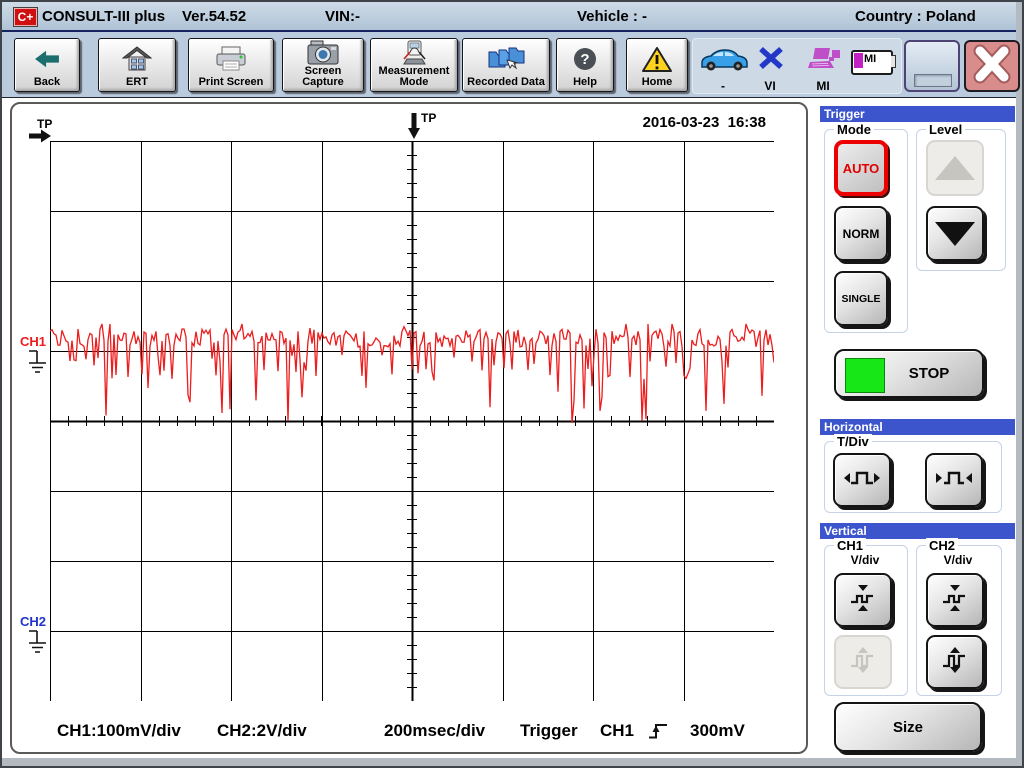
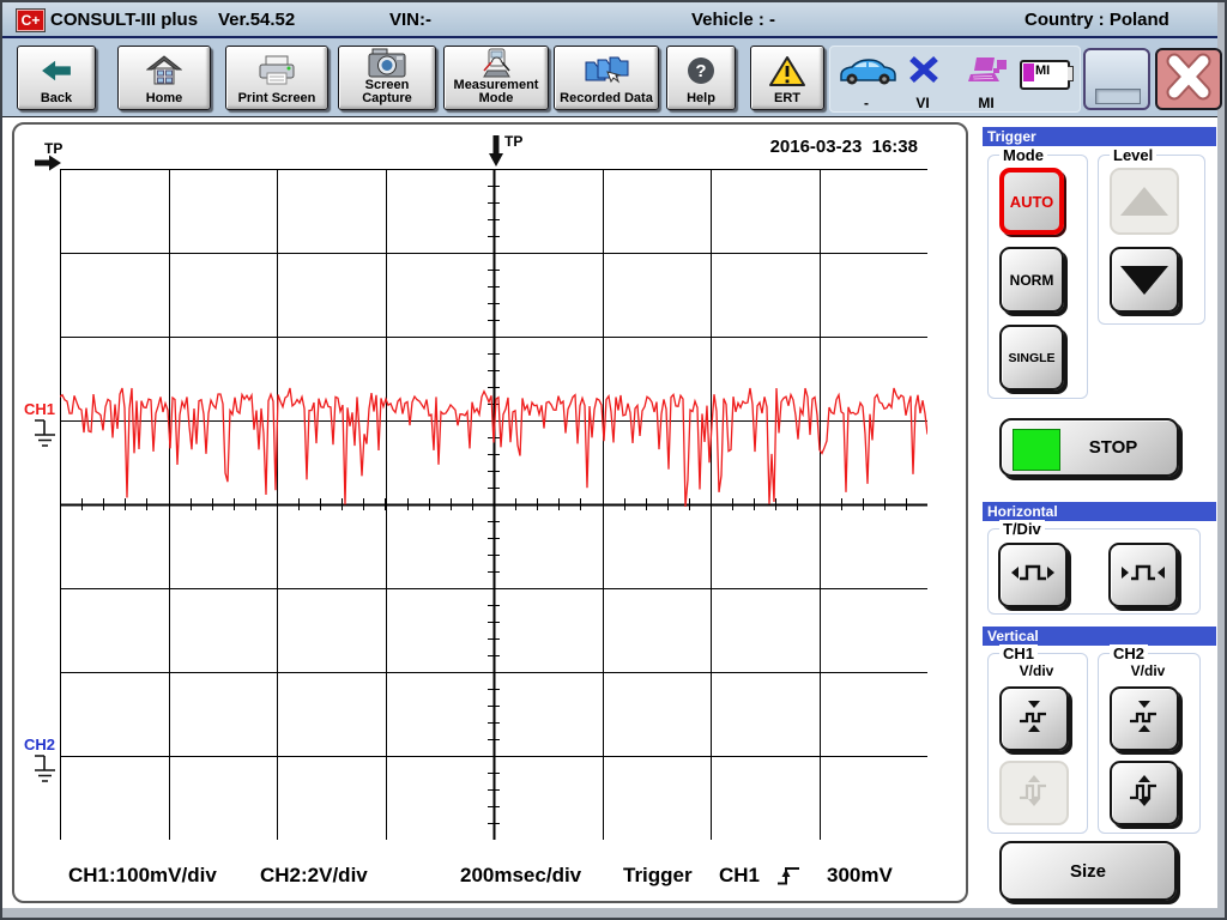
  C+
  CONSULT-III plus
  Ver.54.52
  VIN:-
  Vehicle : -
  Country : Poland
  Back
- ERT
+ Home
  Print Screen
  Screen Capture
  Measurement Mode
  Recorded Data
  ?
  Help
- Home
+ ERT
  -
  VI
  MI
  MI
  TP
  TP
  2016-03-23 16:38
  CH1
  CH2
  CH1:100mV/div
  CH2:2V/div
  200msec/div
  Trigger
  CH1
  300mV
  Trigger
  Mode
  AUTO
  NORM
  SINGLE
  Level
  STOP
  Horizontal
  T/Div
  Vertical
  CH1
  V/div
  CH2
  V/div
  Size
